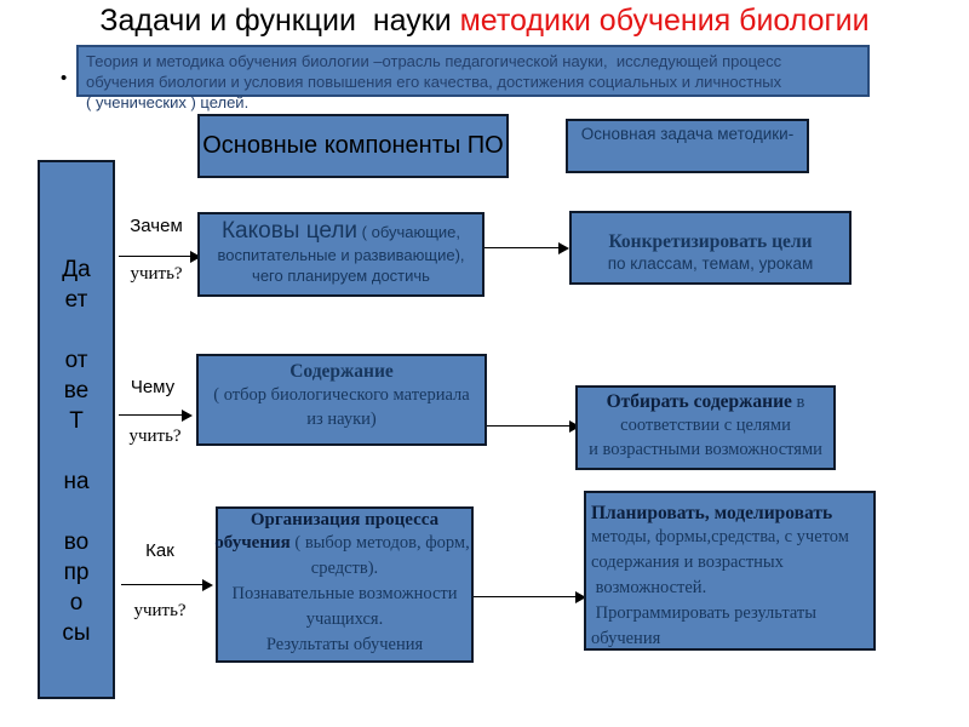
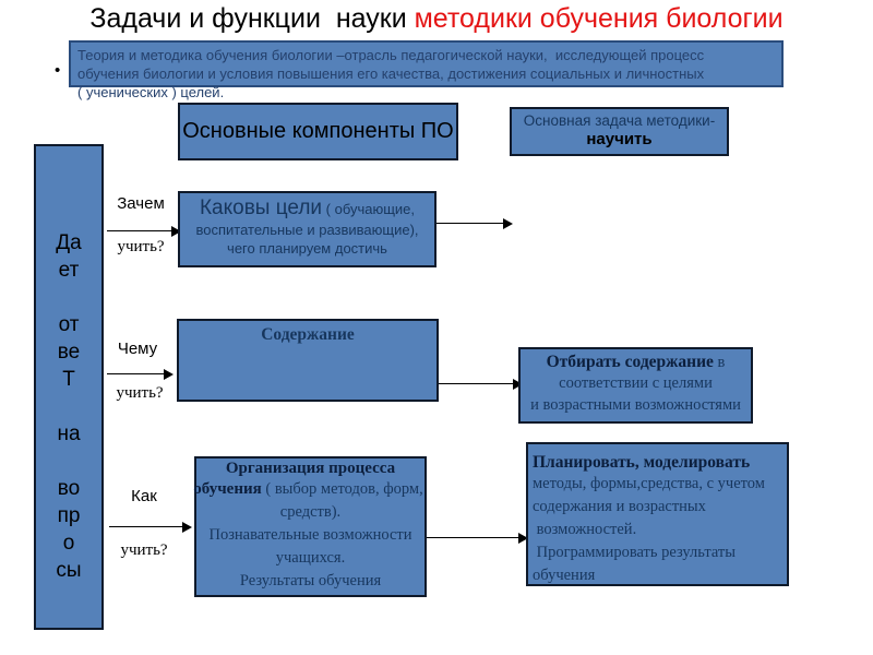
  Задачи и функции науки методики обучения биологии
  •
  Теория и методика обучения биологии –отрасль педагогической науки, исследующей процесс
  обучения биологии и условия повышения его качества, достижения социальных и личностных
  ( ученических ) целей.
  Основные компоненты ПО
  Основная задача методики-
+ научить
  Да
  ет
  от
  ве
  Т
  на
  во
  пр
  о
  сы
  Зачем
  учить?
  Каковы цели ( обучающие,
  воспитательные и развивающие),
  чего планируем достичь
- Конкретизировать цели
- по классам, темам, урокам
  Чему
  учить?
  Содержание
- ( отбор биологического материала
- из науки)
  Отбирать содержание в
  соответствии с целями
  и возрастными возможностями
  Как
  учить?
  Организация процесса
  обучения ( выбор методов, форм,
  средств).
  Познавательные возможности
  учащихся.
  Результаты обучения
  Планировать, моделировать
  методы, формы,средства, с учетом
  содержания и возрастных
  возможностей.
  Программировать результаты
  обучения
